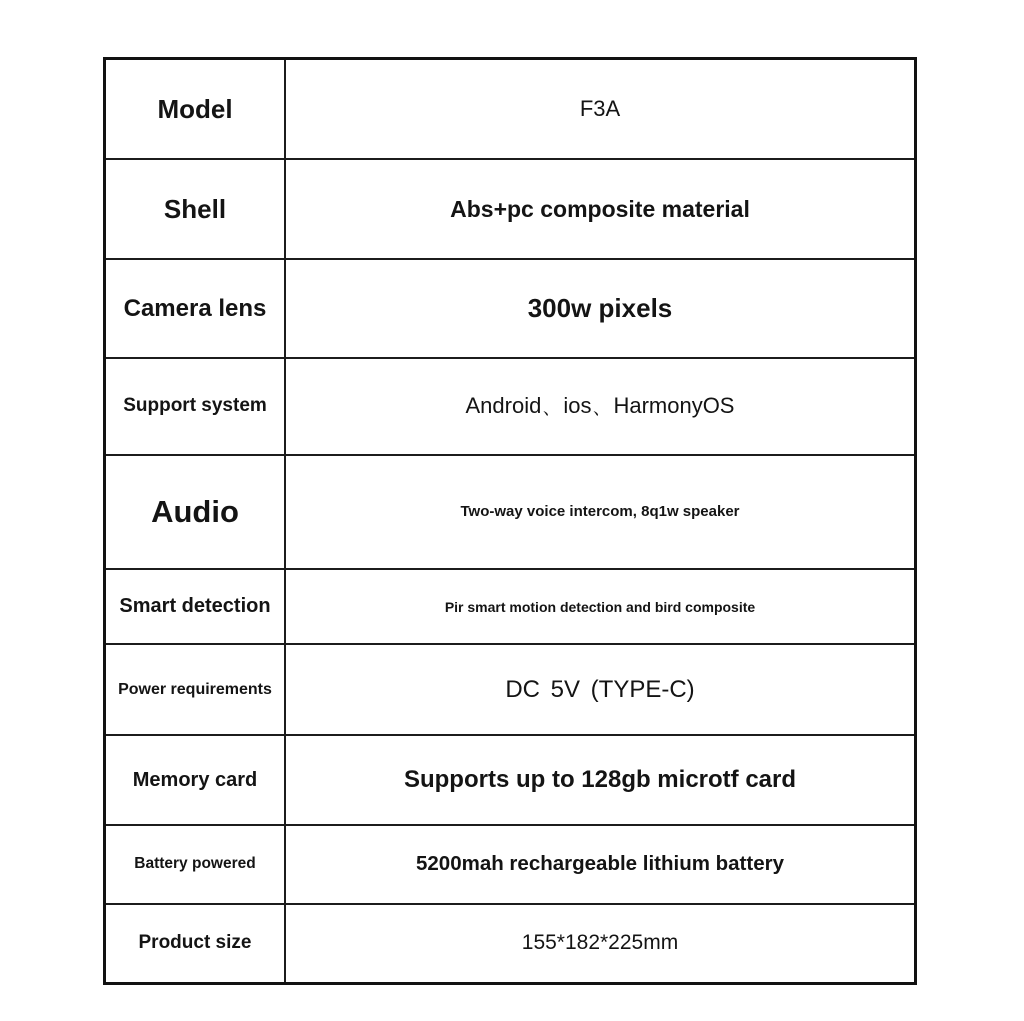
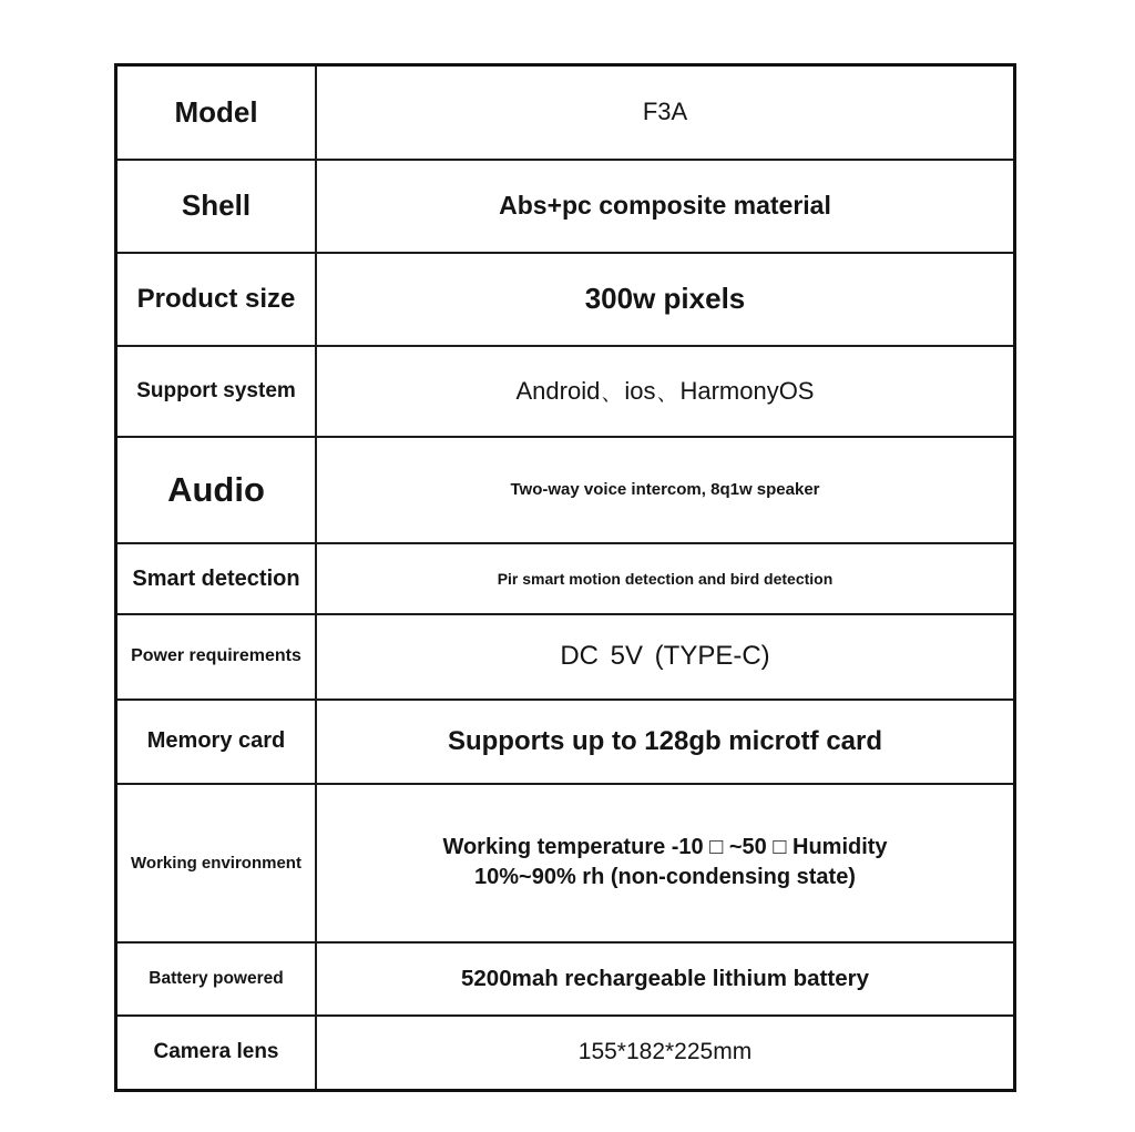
  Model	F3A
  Shell	Abs+pc composite material
- Camera lens	300w pixels
+ Product size	300w pixels
  Support system	Android、ios、HarmonyOS
  Audio	Two-way voice intercom, 8q1w speaker
- Smart detection	Pir smart motion detection and bird composite
+ Smart detection	Pir smart motion detection and bird detection
  Power requirements	DC 5V (TYPE-C)
  Memory card	Supports up to 128gb microtf card
+ Working environment	Working temperature -10 □ ~50 □ Humidity 10%~90% rh (non-condensing state)
  Battery powered	5200mah rechargeable lithium battery
- Product size	155*182*225mm
+ Camera lens	155*182*225mm
